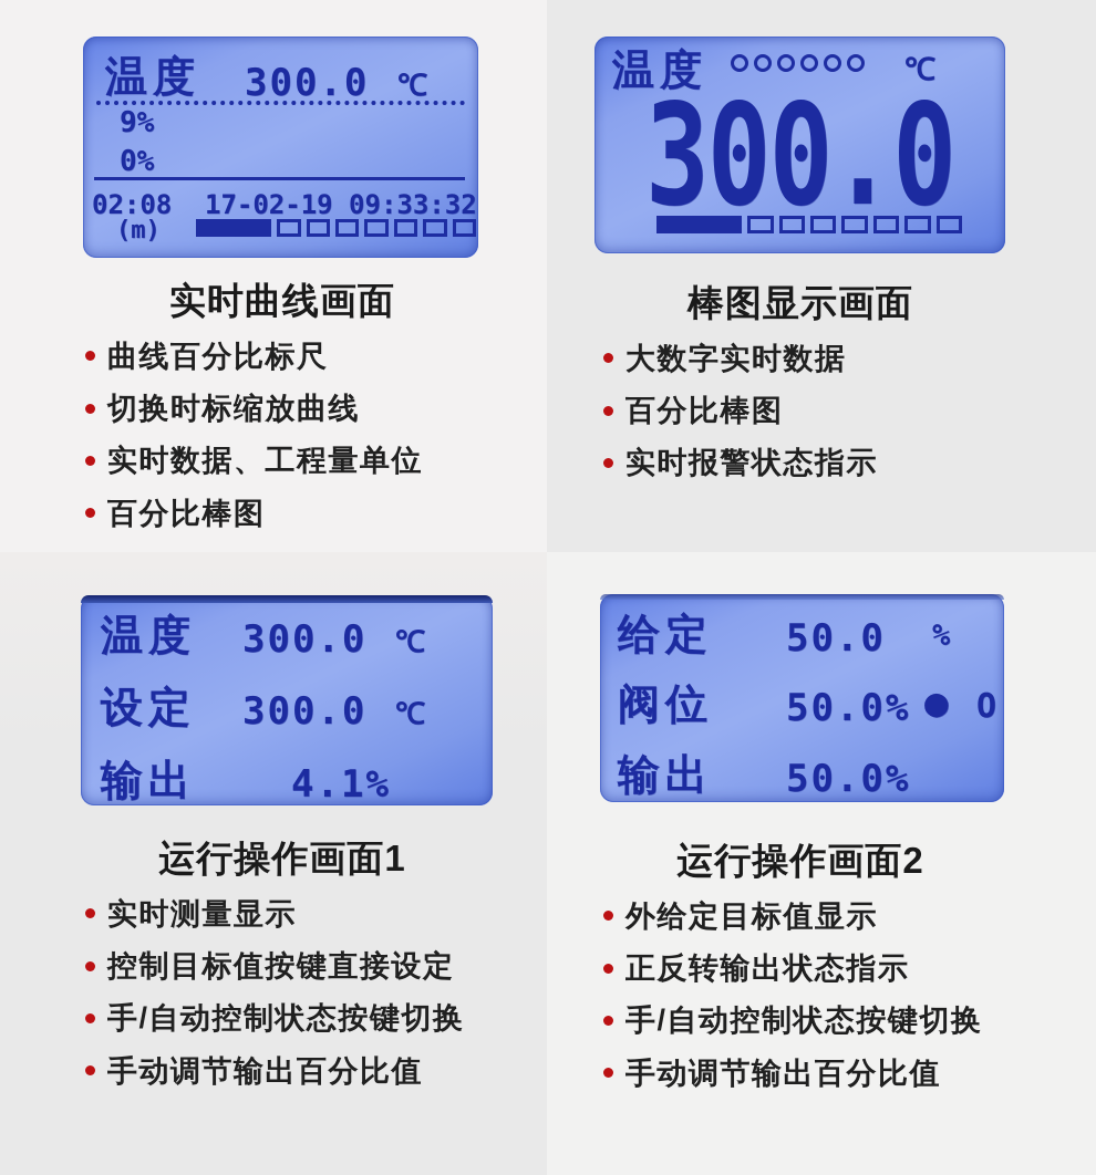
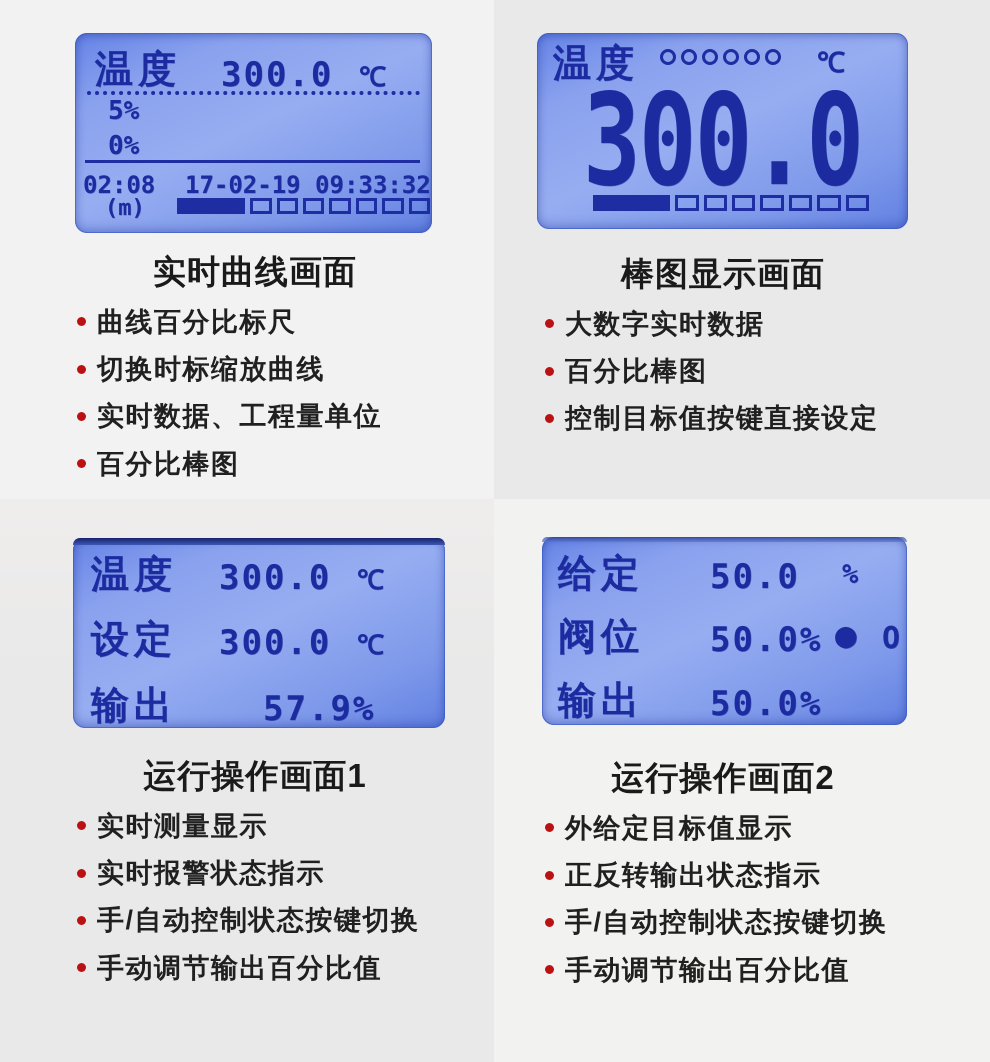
  温度
  300.0
  ℃
- 9%
+ 5%
  0%
  02:08
  17-02-19 09:33:32
  (m)
  温度
  ℃
  300.0
  温度
  300.0
  ℃
  设定
  300.0
  ℃
  输出
- 4.1%
+ 57.9%
  给定
  50.0
  %
  阀位
  50.0%
  ●
  O
  输出
  50.0%
  实时曲线画面
  曲线百分比标尺
  切换时标缩放曲线
  实时数据、工程量单位
  百分比棒图
  棒图显示画面
  大数字实时数据
  百分比棒图
- 实时报警状态指示
+ 控制目标值按键直接设定
  运行操作画面1
  实时测量显示
- 控制目标值按键直接设定
+ 实时报警状态指示
  手/自动控制状态按键切换
  手动调节输出百分比值
  运行操作画面2
  外给定目标值显示
  正反转输出状态指示
  手/自动控制状态按键切换
  手动调节输出百分比值
